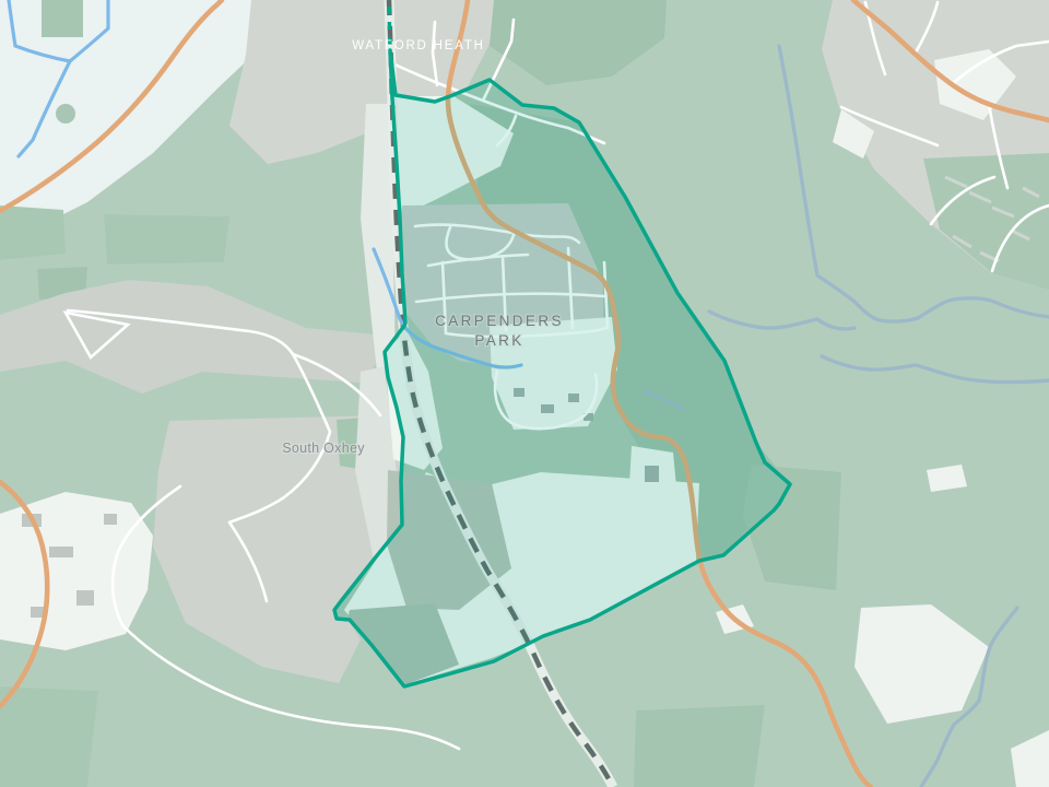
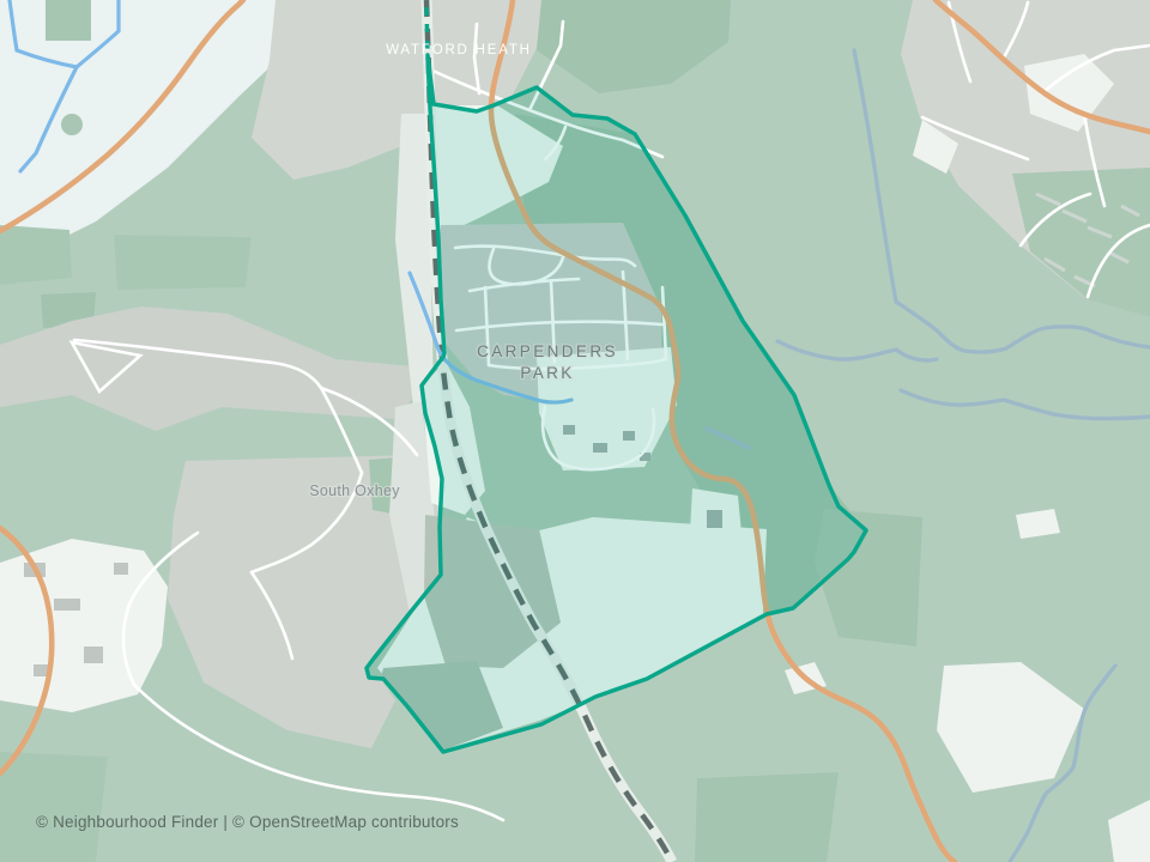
  WATFORD HEATH
  CARPENDERS
  PARK
  South Oxhey
+ © Neighbourhood Finder | © OpenStreetMap contributors
